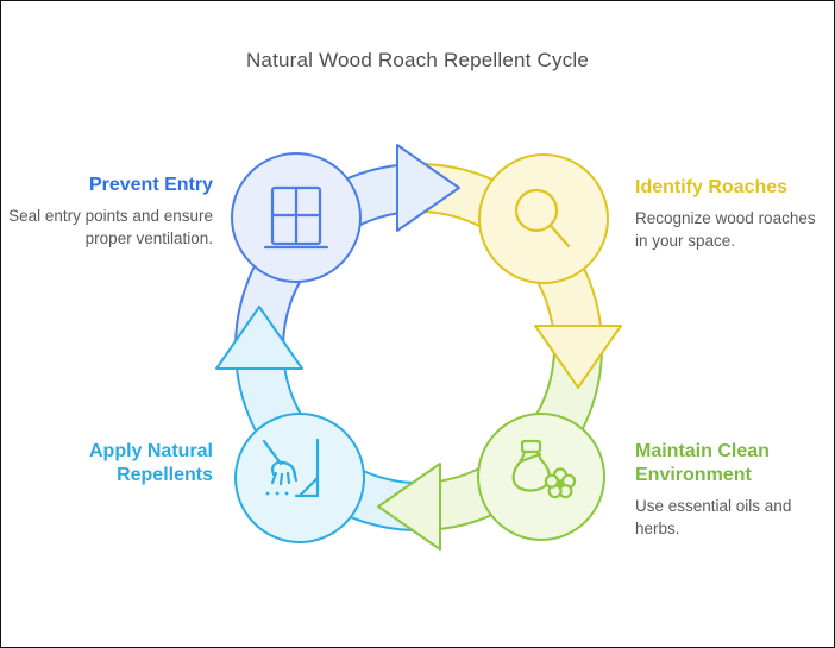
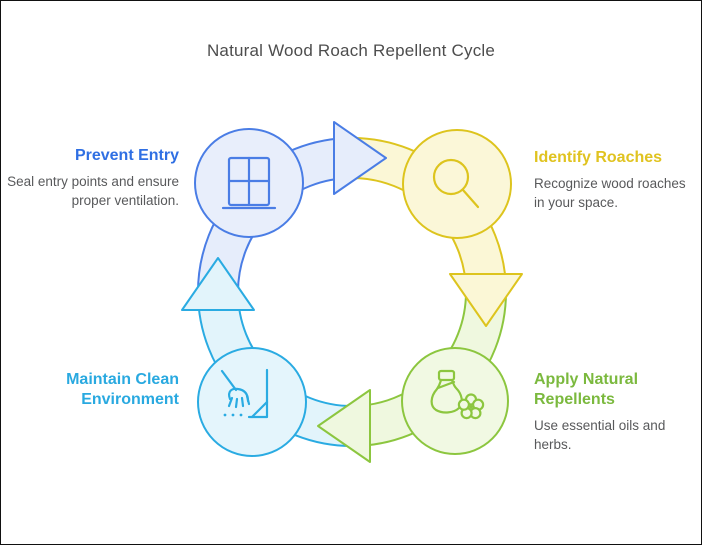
  Natural Wood Roach Repellent Cycle
  Prevent Entry
  Seal entry points and ensure proper ventilation.
  Identify Roaches
  Recognize wood roaches in your space.
- Maintain Clean Environment
+ Apply Natural Repellents
  Use essential oils and herbs.
- Apply Natural Repellents
+ Maintain Clean Environment
